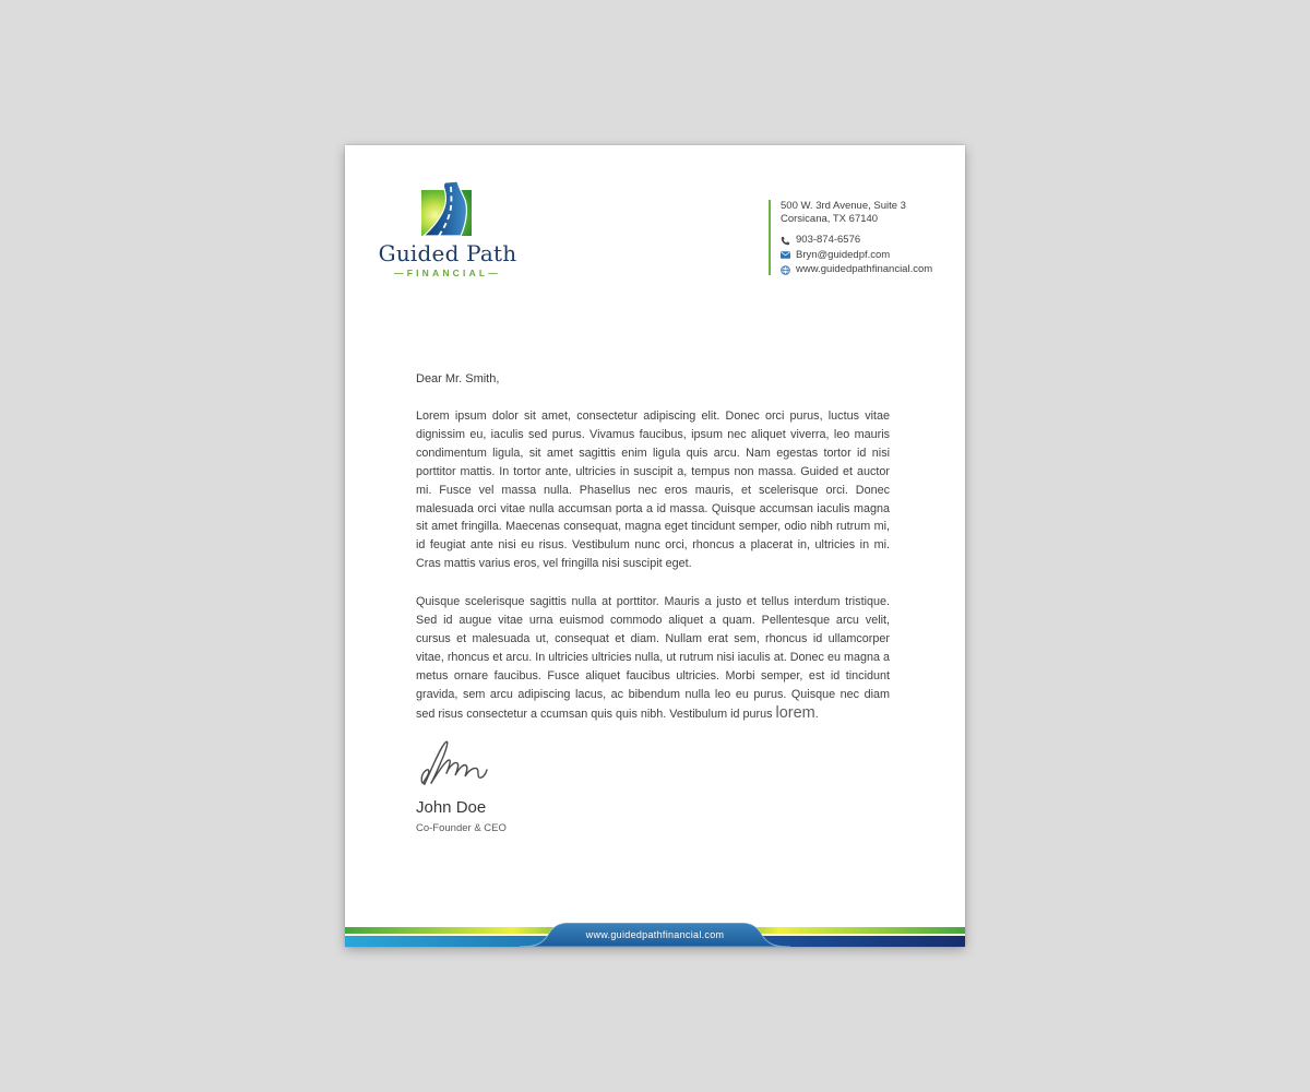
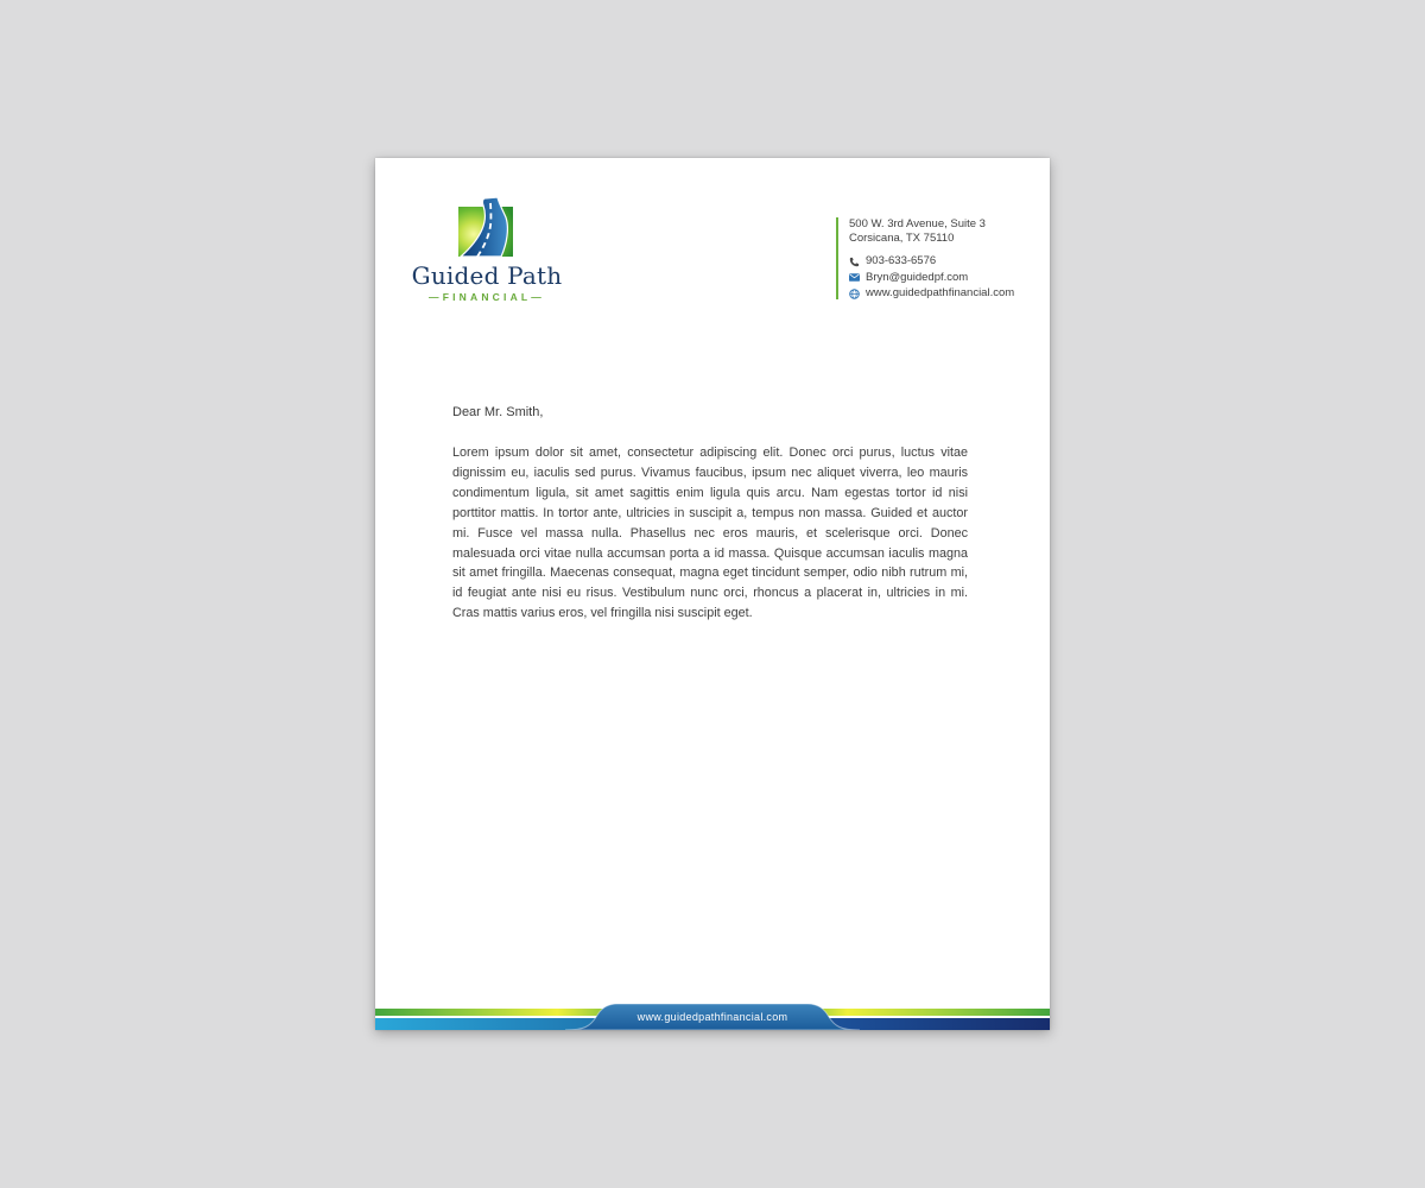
  Guided Path
  —FINANCIAL—
  500 W. 3rd Avenue, Suite 3
- Corsicana, TX 67140
+ Corsicana, TX 75110
- 903-874-6576
+ 903-633-6576
  Bryn@guidedpf.com
  www.guidedpathfinancial.com
  Dear Mr. Smith,
  Lorem ipsum dolor sit amet, consectetur adipiscing elit. Donec orci purus, luctus vitae dignissim eu, iaculis sed purus. Vivamus faucibus, ipsum nec aliquet viverra, leo mauris condimentum ligula, sit amet sagittis enim ligula quis arcu. Nam egestas tortor id nisi porttitor mattis. In tortor ante, ultricies in suscipit a, tempus non massa. Guided et auctor mi. Fusce vel massa nulla. Phasellus nec eros mauris, et scelerisque orci. Donec malesuada orci vitae nulla accumsan porta a id massa. Quisque accumsan iaculis magna sit amet fringilla. Maecenas consequat, magna eget tincidunt semper, odio nibh rutrum mi, id feugiat ante nisi eu risus. Vestibulum nunc orci, rhoncus a placerat in, ultricies in mi. Cras mattis varius eros, vel fringilla nisi suscipit eget.
- Quisque scelerisque sagittis nulla at porttitor. Mauris a justo et tellus interdum tristique. Sed id augue vitae urna euismod commodo aliquet a quam. Pellentesque arcu velit, cursus et malesuada ut, consequat et diam. Nullam erat sem, rhoncus id ullamcorper vitae, rhoncus et arcu. In ultricies ultricies nulla, ut rutrum nisi iaculis at. Donec eu magna a metus ornare faucibus. Fusce aliquet faucibus ultricies. Morbi semper, est id tincidunt gravida, sem arcu adipiscing lacus, ac bibendum nulla leo eu purus. Quisque nec diam sed risus consectetur a ccumsan quis quis nibh. Vestibulum id purus lorem.
- John Doe
- Co-Founder & CEO
  www.guidedpathfinancial.com
